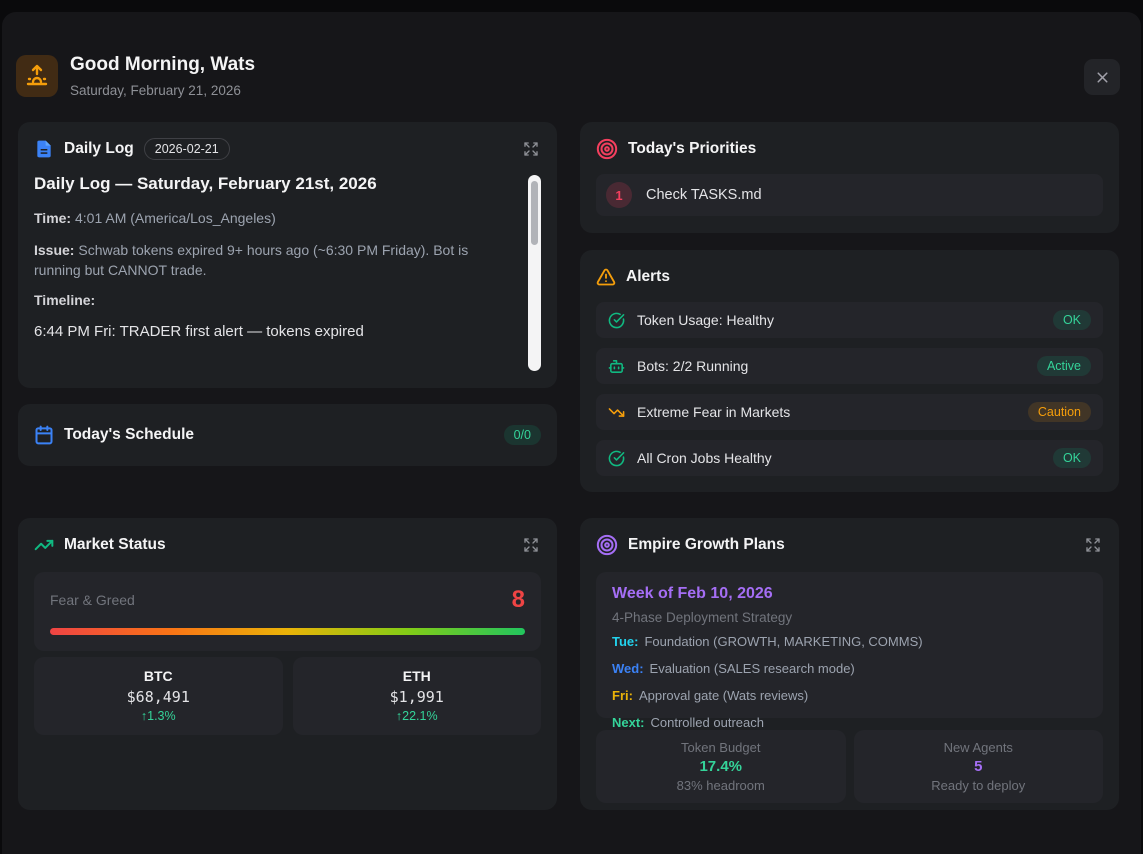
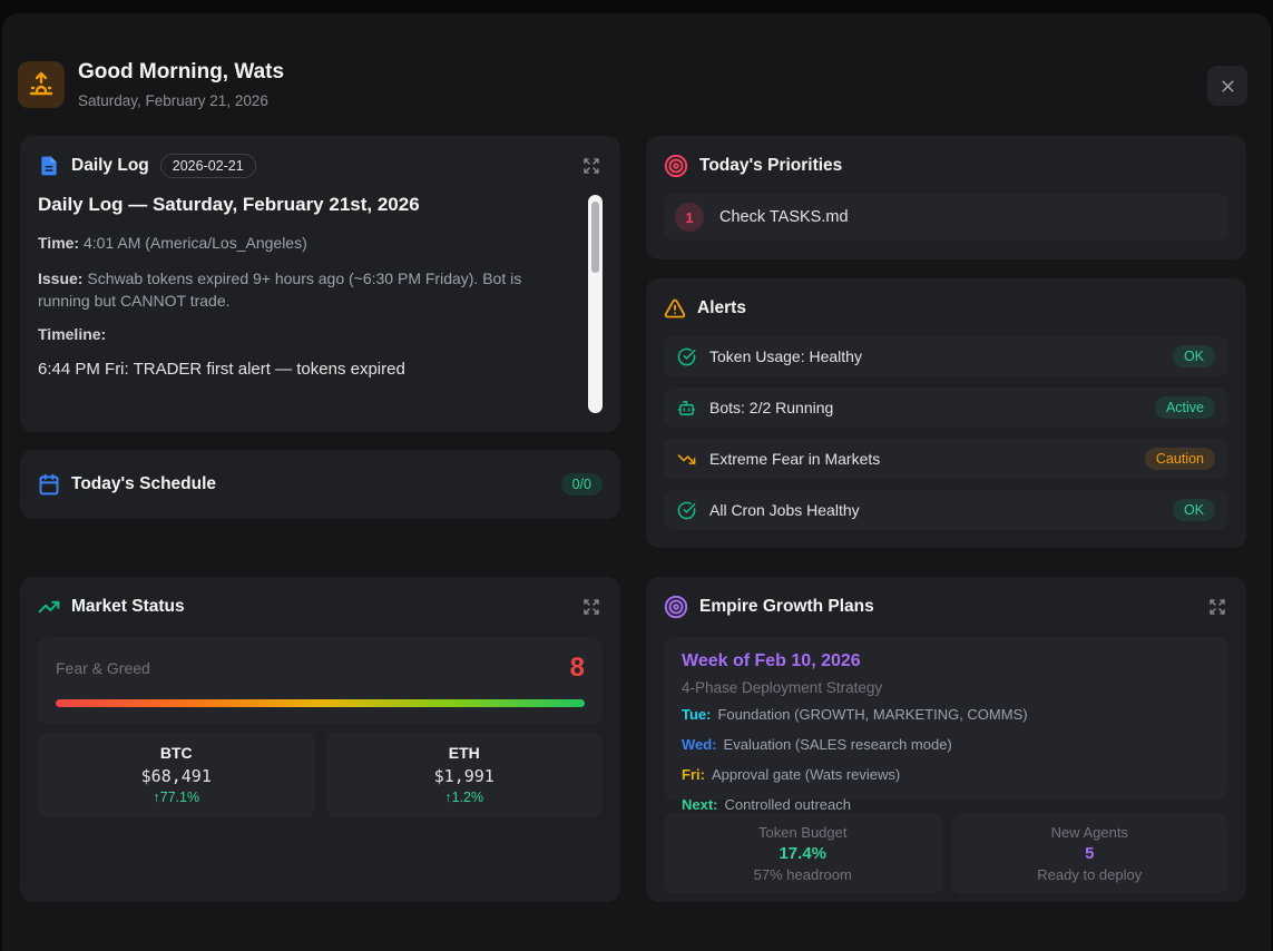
  Good Morning, Wats
  Saturday, February 21, 2026
  Daily Log
  2026-02-21
  Daily Log — Saturday, February 21st, 2026
  Time: 4:01 AM (America/Los_Angeles)
  Issue: Schwab tokens expired 9+ hours ago (~6:30 PM Friday). Bot is running but CANNOT trade.
  Timeline:
  6:44 PM Fri: TRADER first alert — tokens expired
  Today's Schedule
  0/0
  Market Status
  Fear & Greed
  8
  BTC
  $68,491
- ↑1.3%
+ ↑77.1%
  ETH
  $1,991
- ↑22.1%
+ ↑1.2%
  Today's Priorities
  1
  Check TASKS.md
  Alerts
  Token Usage: Healthy
  OK
  Bots: 2/2 Running
  Active
  Extreme Fear in Markets
  Caution
  All Cron Jobs Healthy
  OK
  Empire Growth Plans
  Week of Feb 10, 2026
  4-Phase Deployment Strategy
  Tue: Foundation (GROWTH, MARKETING, COMMS)
  Wed: Evaluation (SALES research mode)
  Fri: Approval gate (Wats reviews)
  Next: Controlled outreach
  Token Budget
  17.4%
- 83% headroom
+ 57% headroom
  New Agents
  5
  Ready to deploy
